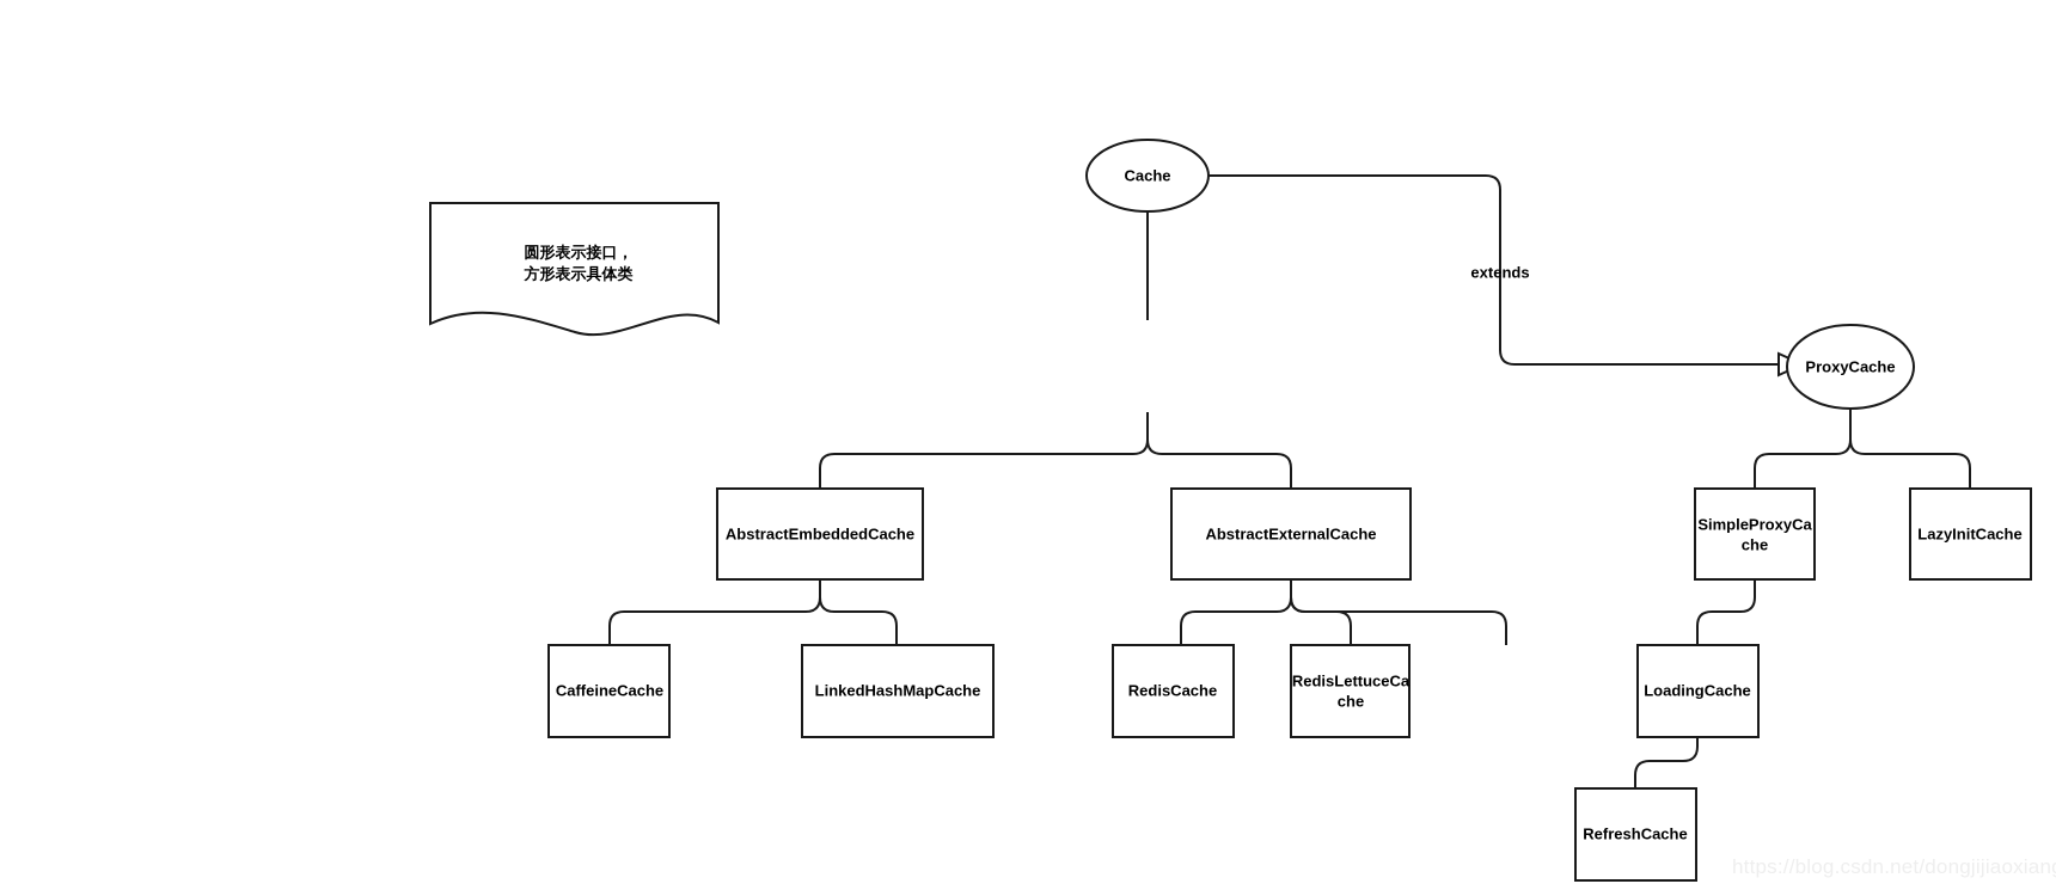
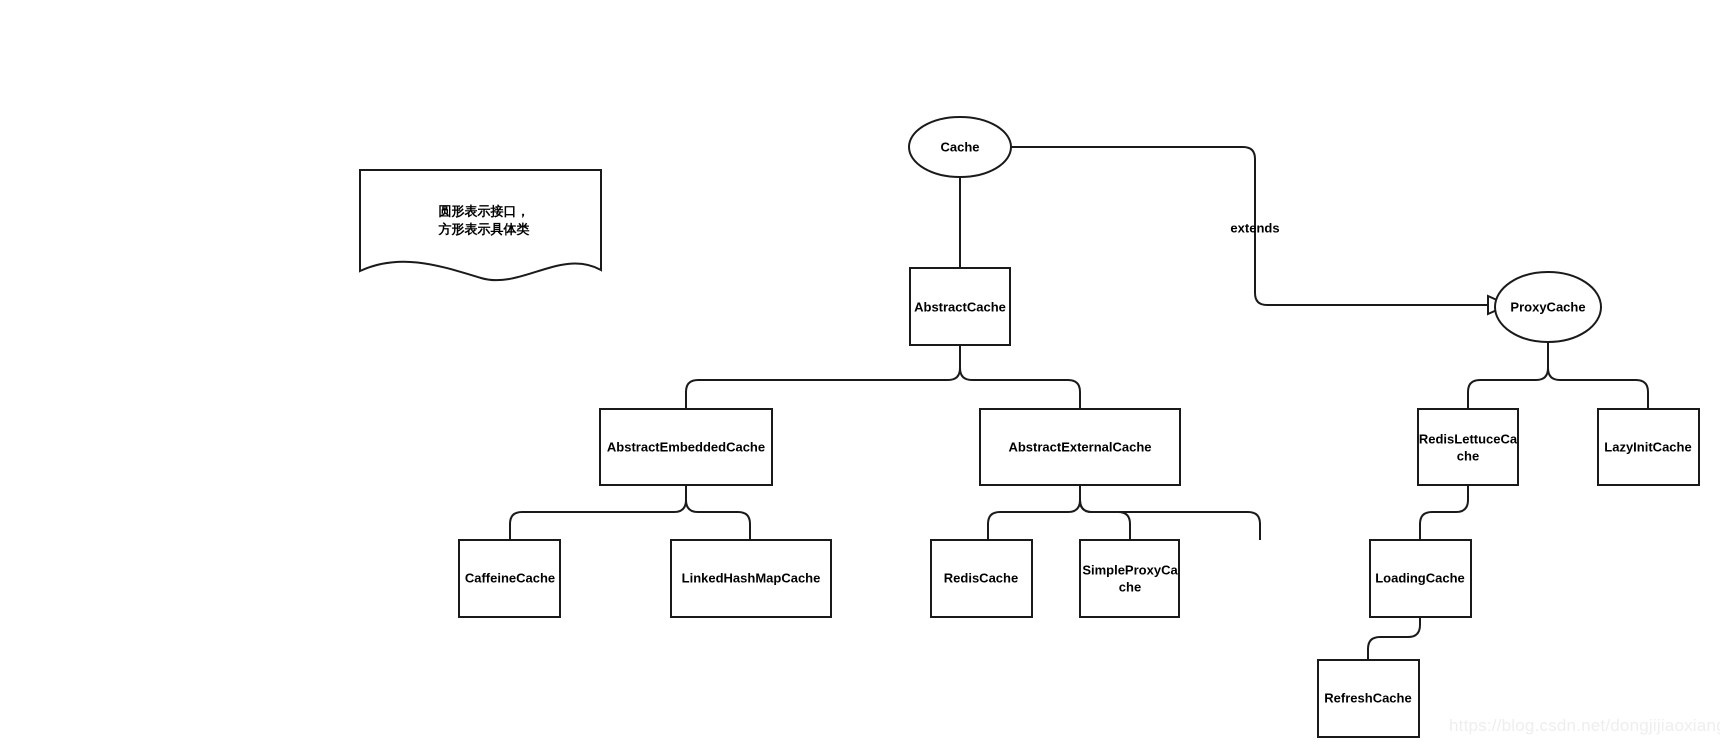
  圆形表示接口，
  方形表示具体类
  extends
  Cache
  ProxyCache
+ AbstractCache
  AbstractEmbeddedCache
  AbstractExternalCache
  CaffeineCache
  LinkedHashMapCache
  RedisCache
- RedisLettuceCa
+ SimpleProxyCa
  che
- SimpleProxyCa
+ RedisLettuceCa
  che
  LazyInitCache
  LoadingCache
  RefreshCache
